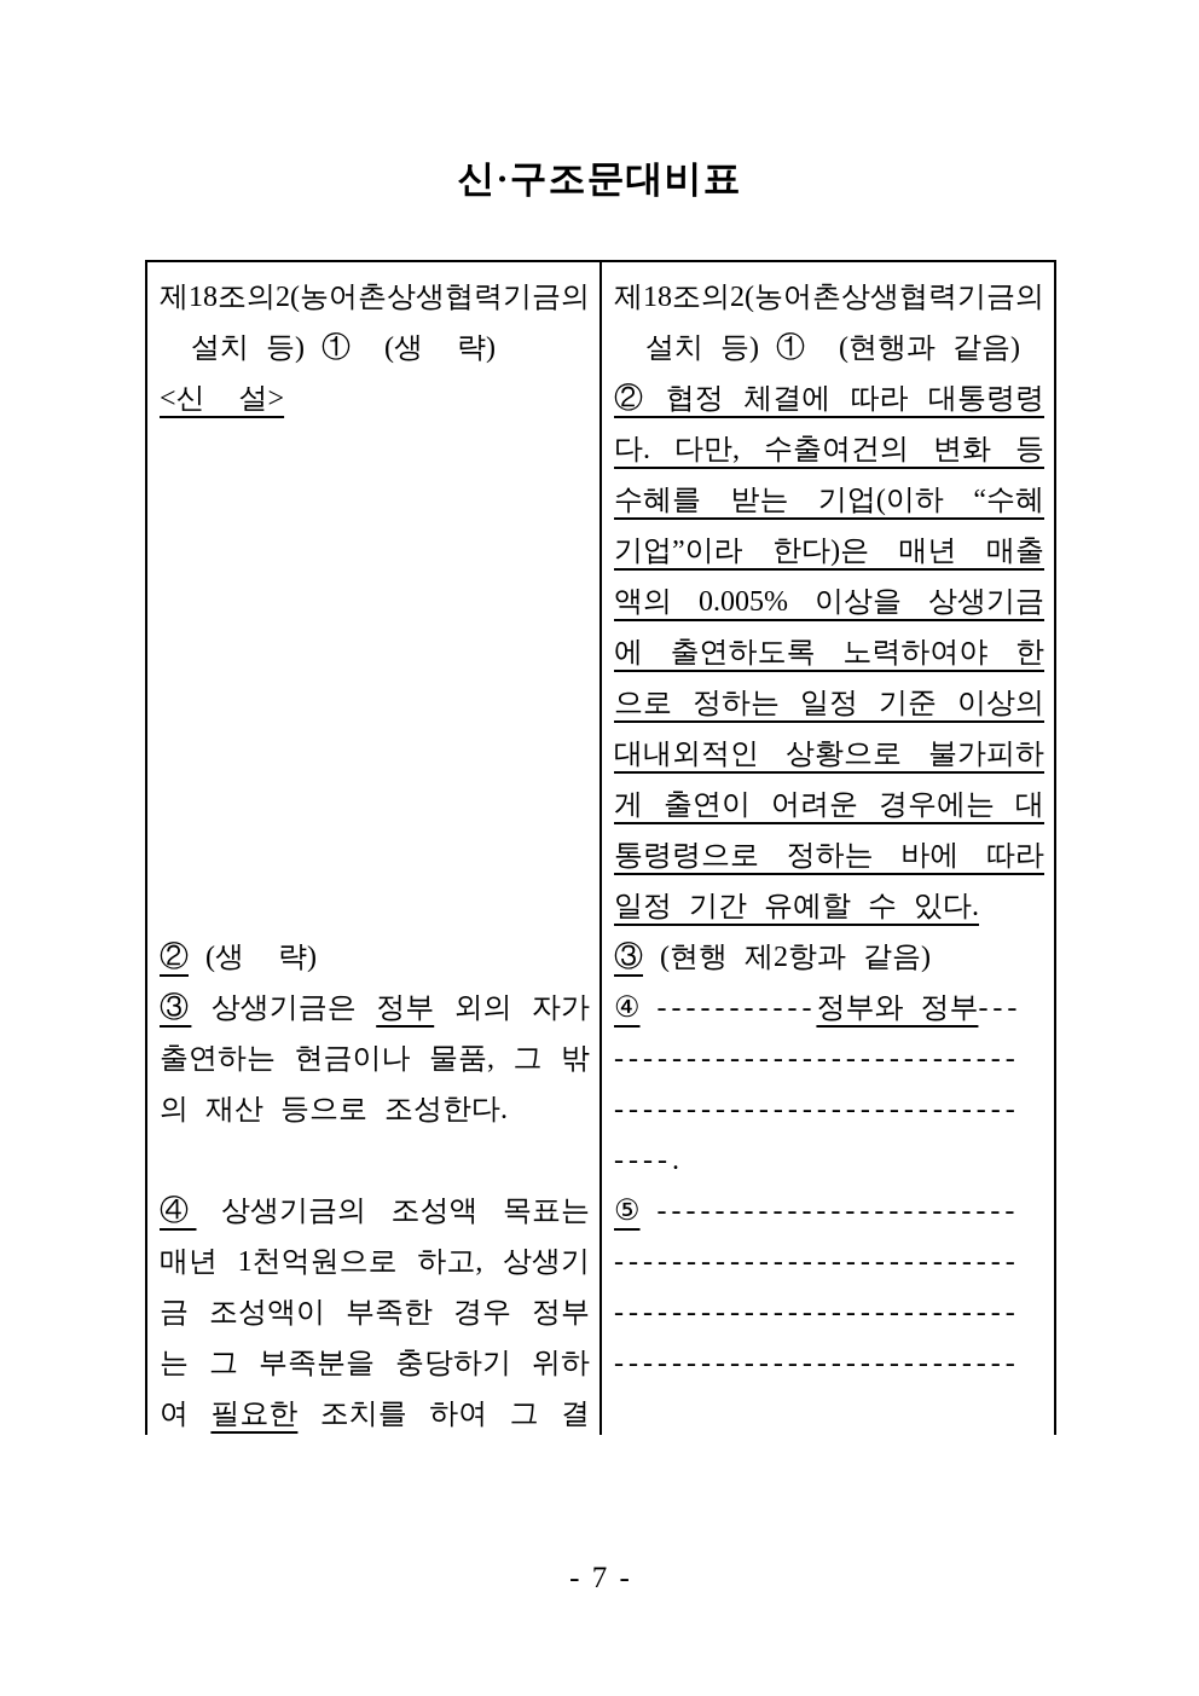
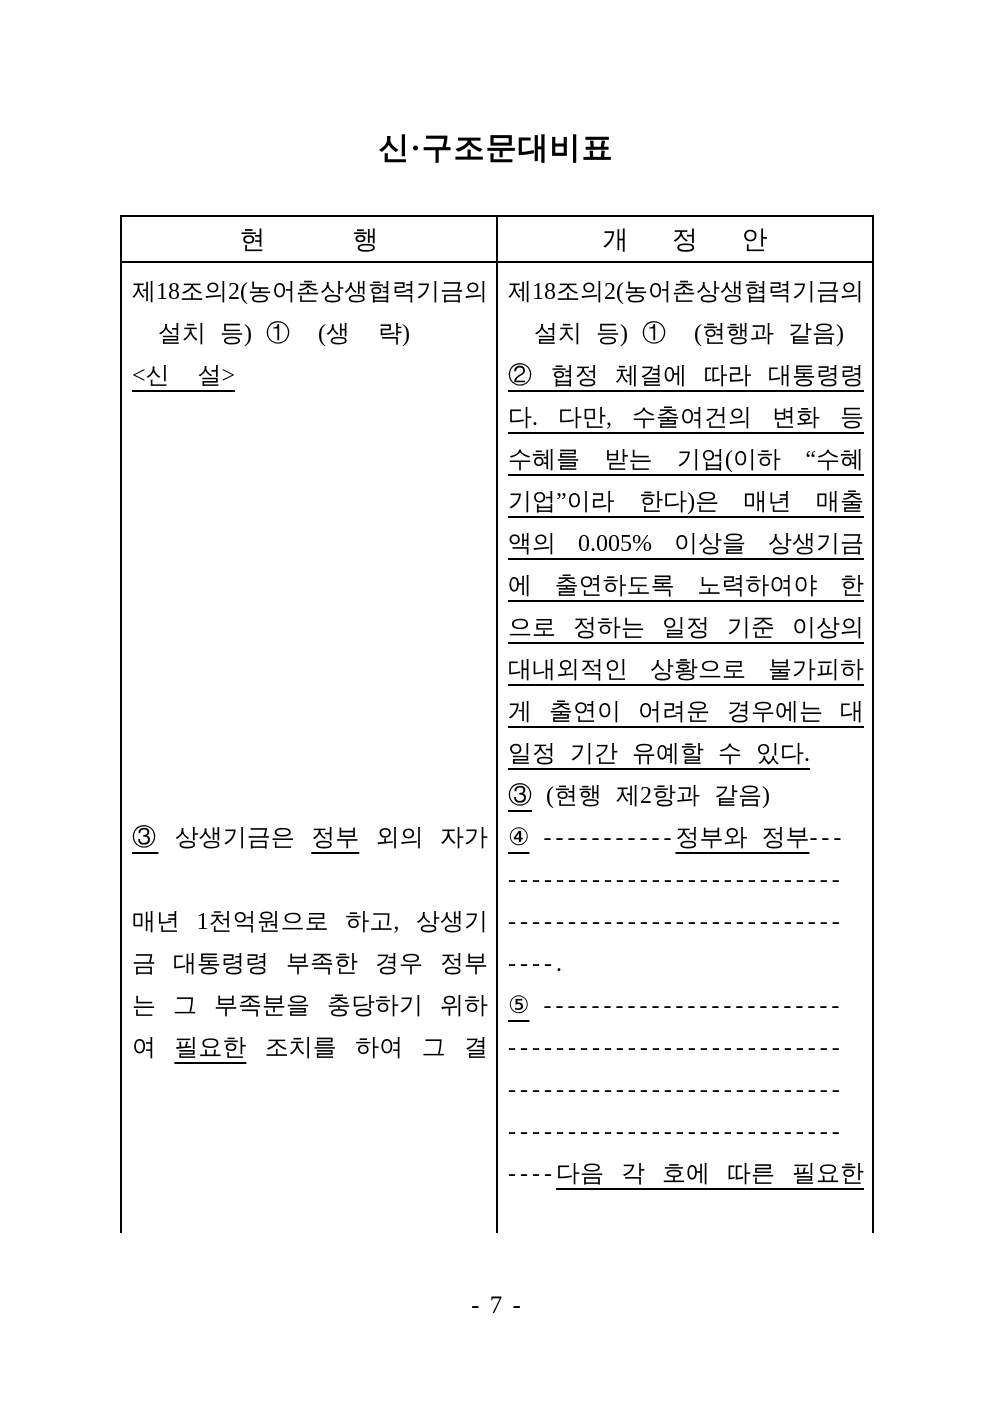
  신·구조문대비표
+ 현 행
+ 개 정 안
  제18조의2(농어촌상생협력기금의
  설치 등) ① (생 략)
  <신 설>
- ② (생 략)
  ③ 상생기금은 정부 외의 자가
- 출연하는 현금이나 물품, 그 밖
- 의 재산 등으로 조성한다.
- ④ 상생기금의 조성액 목표는
  매년 1천억원으로 하고, 상생기
- 금 조성액이 부족한 경우 정부
+ 금 대통령령 부족한 경우 정부
  는 그 부족분을 충당하기 위하
  여 필요한 조치를 하여 그 결
  제18조의2(농어촌상생협력기금의
  설치 등) ① (현행과 같음)
  ② 협정 체결에 따라 대통령령
  다. 다만, 수출여건의 변화 등
  수혜를 받는 기업(이하 “수혜
  기업”이라 한다)은 매년 매출
  액의 0.005% 이상을 상생기금
  에 출연하도록 노력하여야 한
  으로 정하는 일정 기준 이상의
  대내외적인 상황으로 불가피하
  게 출연이 어려운 경우에는 대
- 통령령으로 정하는 바에 따라
  일정 기간 유예할 수 있다.
  ③ (현행 제2항과 같음)
  ④ -----------정부와 정부---
  ----------------------------
  ----------------------------
  ----.
  ⑤ -------------------------
  ----------------------------
  ----------------------------
  ----------------------------
+ ----다음 각 호에 따른 필요한
  - 7 -
